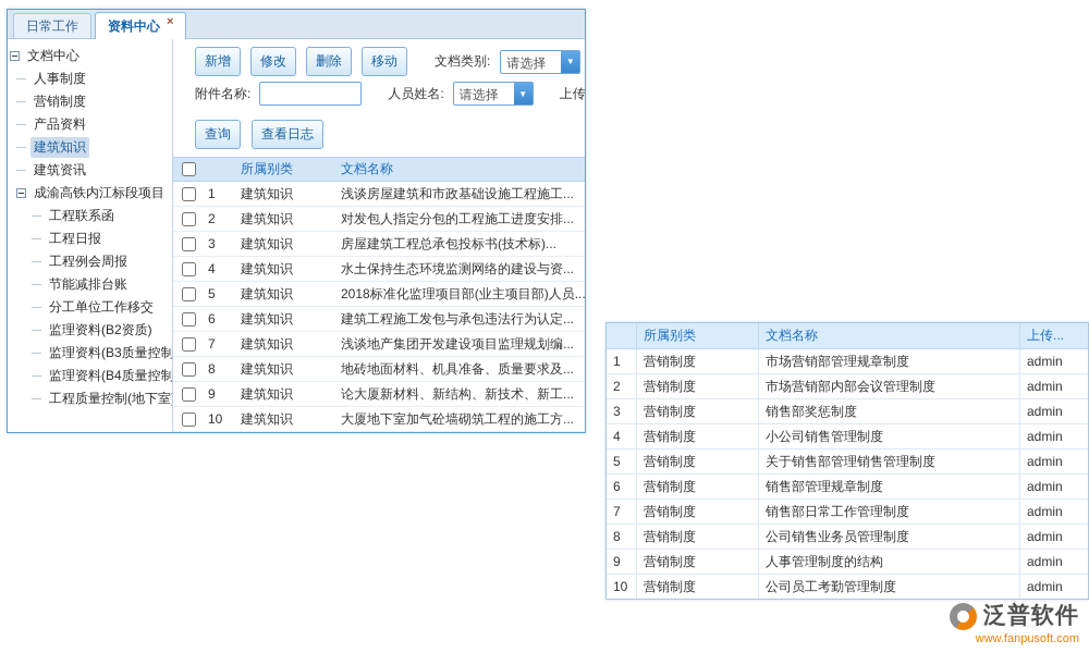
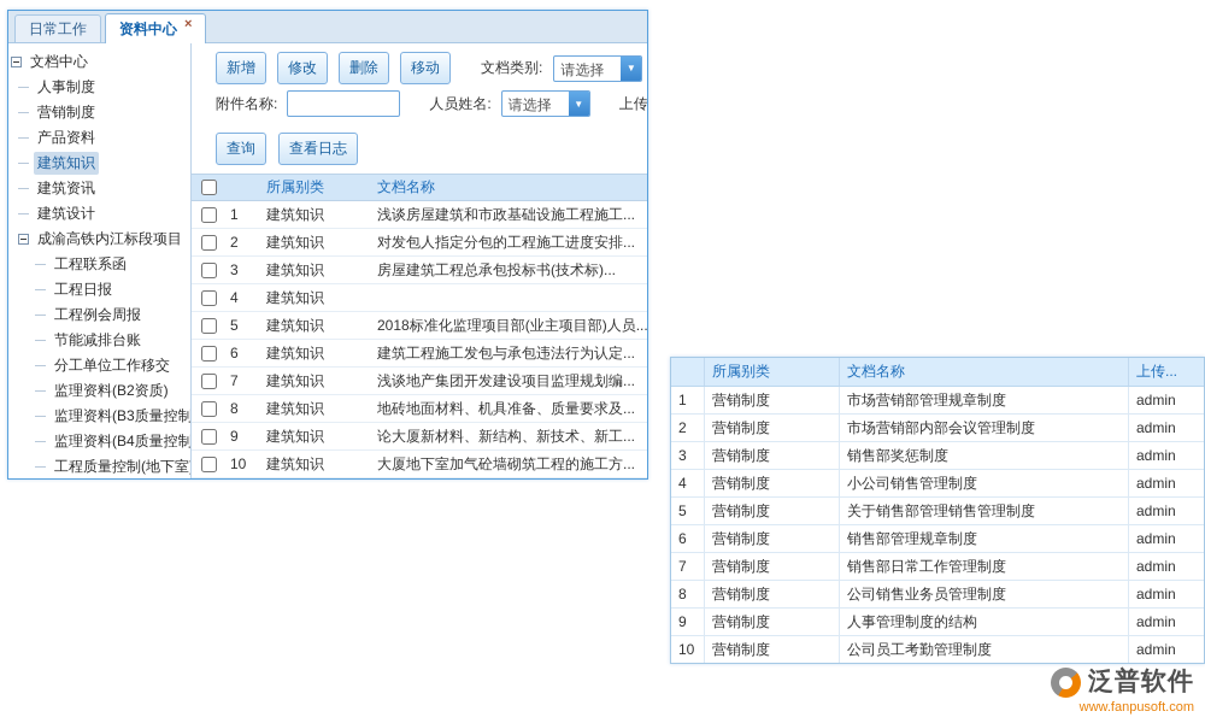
  日常工作
  资料中心
  ×
  文档中心
  人事制度
  营销制度
  产品资料
  建筑知识
  建筑资讯
+ 建筑设计
  成渝高铁内江标段项目
  工程联系函
  工程日报
  工程例会周报
  节能减排台账
  分工单位工作移交
  监理资料(B2资质)
  监理资料(B3质量控制
  监理资料(B4质量控制
  工程质量控制(地下室
  新增
  修改
  删除
  移动
  文档类别:
  请选择
  ▼
  附件名称:
  人员姓名:
  请选择
  ▼
  查询
  查看日志
  所属别类
  文档名称
  1
  建筑知识
  浅谈房屋建筑和市政基础设施工程施工...
  2
  建筑知识
  对发包人指定分包的工程施工进度安排...
  3
  建筑知识
  房屋建筑工程总承包投标书(技术标)...
  4
  建筑知识
- 水土保持生态环境监测网络的建设与资...
  5
  建筑知识
  2018标准化监理项目部(业主项目部)人员...
  6
  建筑知识
  建筑工程施工发包与承包违法行为认定...
  7
  建筑知识
  浅谈地产集团开发建设项目监理规划编...
  8
  建筑知识
  地砖地面材料、机具准备、质量要求及...
  9
  建筑知识
  论大厦新材料、新结构、新技术、新工...
  10
  建筑知识
  大厦地下室加气砼墙砌筑工程的施工方...
  所属别类
  文档名称
  上传...
  1
  营销制度
  市场营销部管理规章制度
  admin
  2
  营销制度
  市场营销部内部会议管理制度
  admin
  3
  营销制度
  销售部奖惩制度
  admin
  4
  营销制度
  小公司销售管理制度
  admin
  5
  营销制度
  关于销售部管理销售管理制度
  admin
  6
  营销制度
  销售部管理规章制度
  admin
  7
  营销制度
  销售部日常工作管理制度
  admin
  8
  营销制度
  公司销售业务员管理制度
  admin
  9
  营销制度
  人事管理制度的结构
  admin
  10
  营销制度
  公司员工考勤管理制度
  admin
  泛普软件
  www.fanpusoft.com
